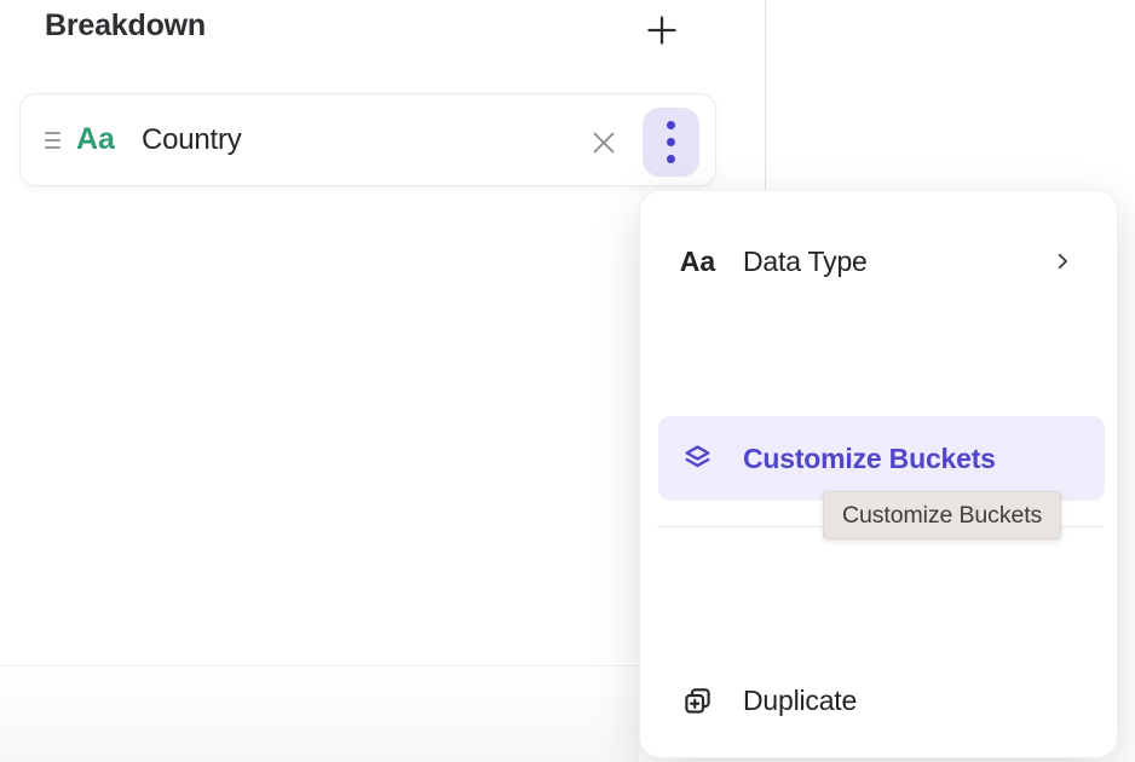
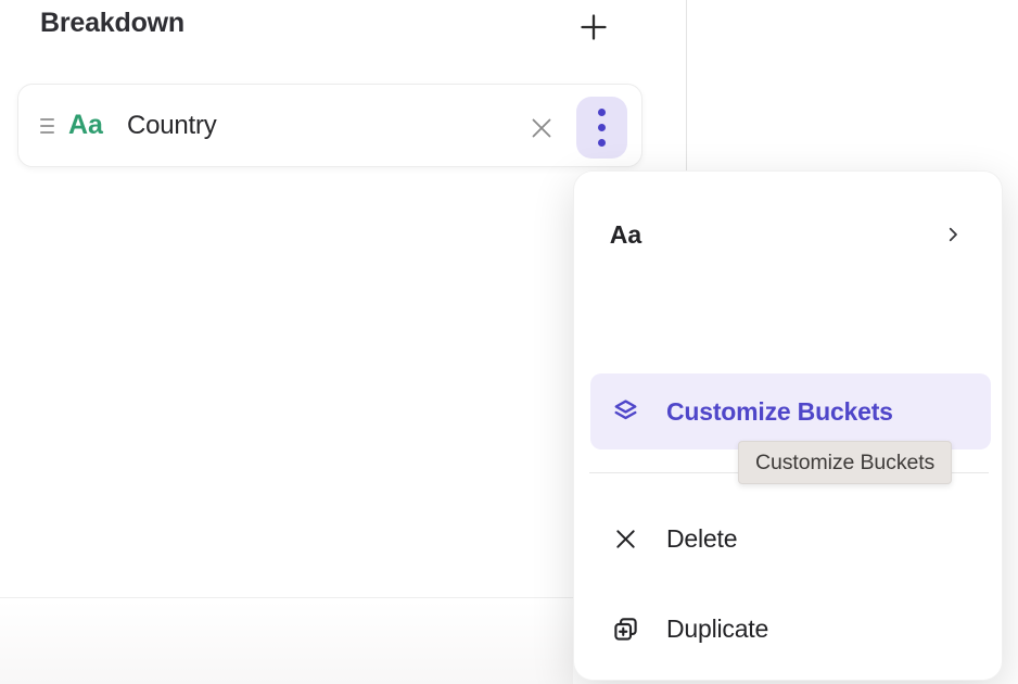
  Breakdown
  Aa
  Country
  Aa
- Data Type
  Customize Buckets
+ Delete
  Duplicate
  Customize Buckets
